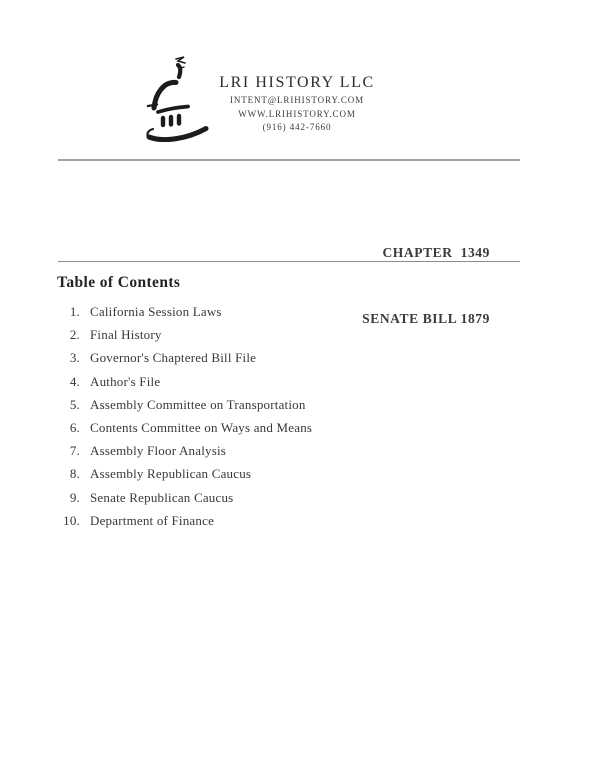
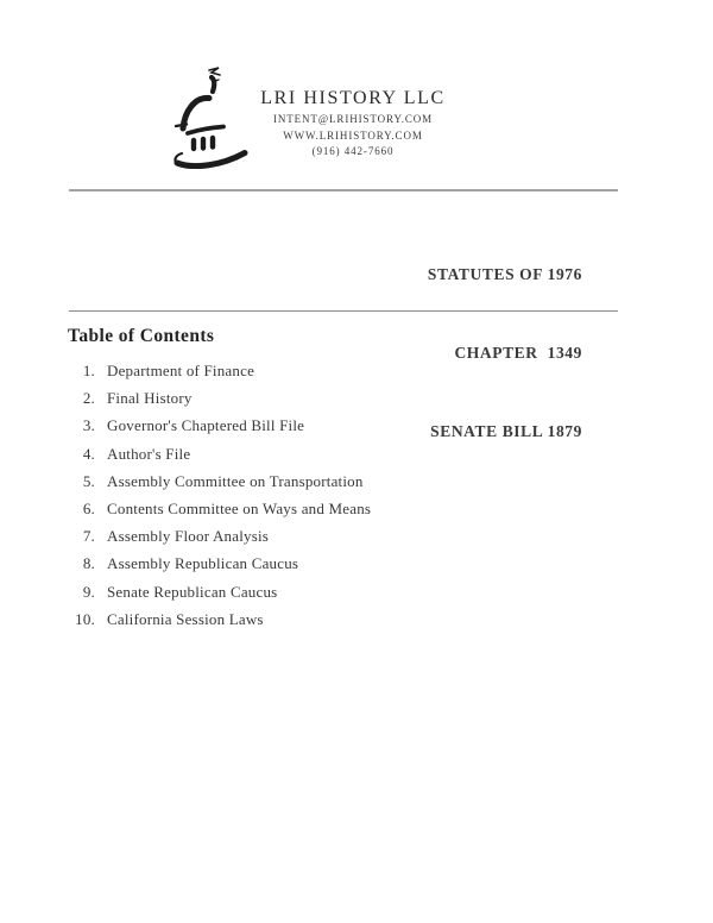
  LRI HISTORY LLC
  INTENT@LRIHISTORY.COM
  WWW.LRIHISTORY.COM
  (916) 442-7660
+ STATUTES OF 1976
  CHAPTER 1349
  SENATE BILL 1879
  Table of Contents
  1.
- California Session Laws
+ Department of Finance
  2.
  Final History
  3.
  Governor's Chaptered Bill File
  4.
  Author's File
  5.
  Assembly Committee on Transportation
  6.
  Contents Committee on Ways and Means
  7.
  Assembly Floor Analysis
  8.
  Assembly Republican Caucus
  9.
  Senate Republican Caucus
  10.
- Department of Finance
+ California Session Laws
